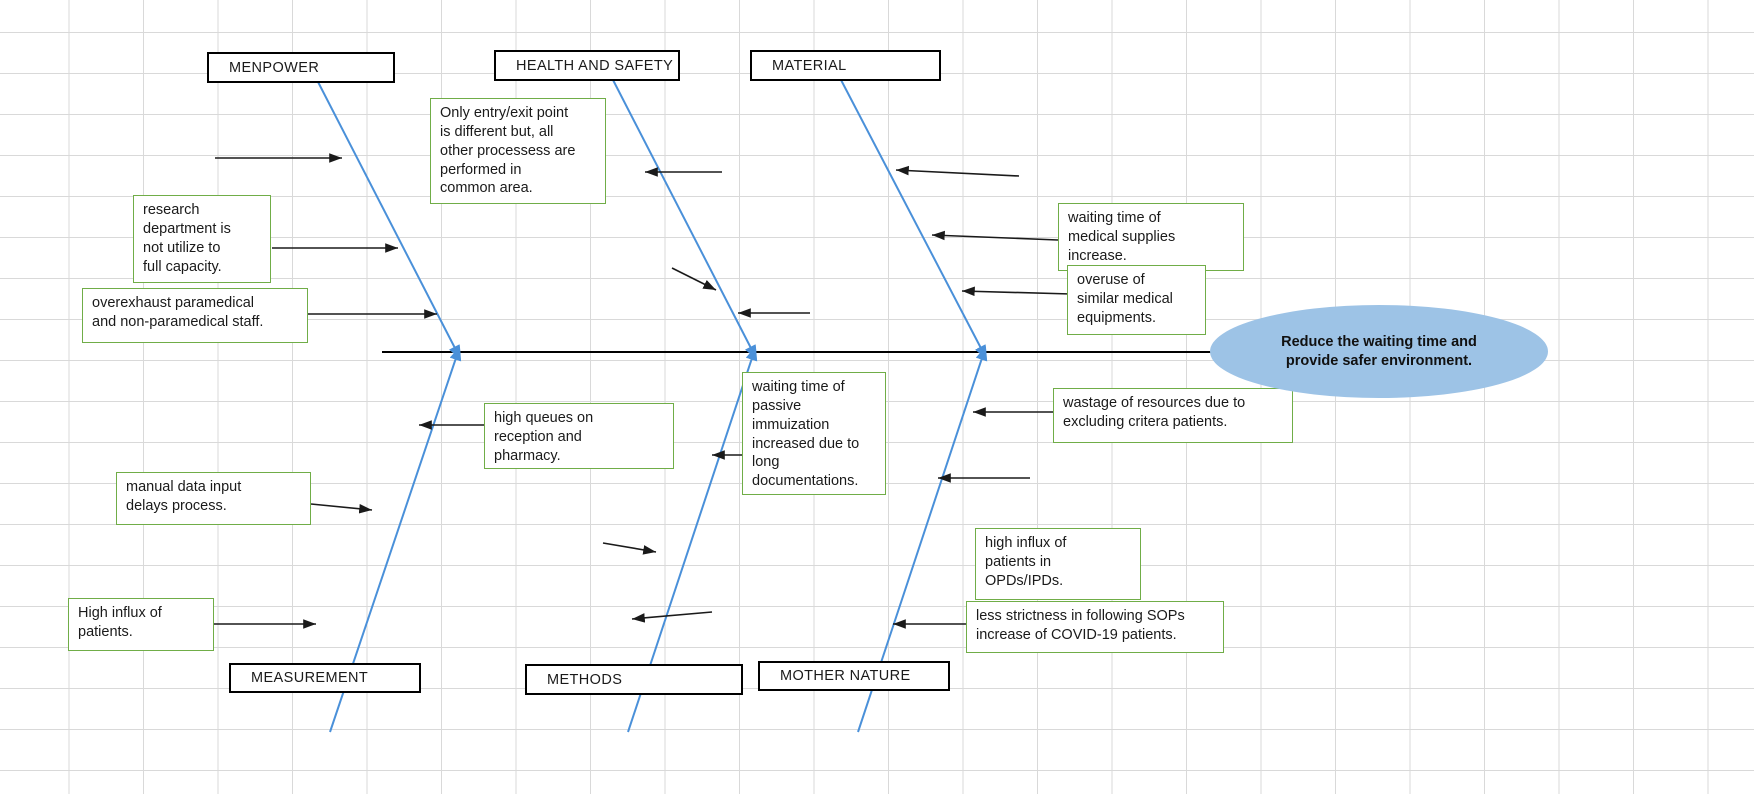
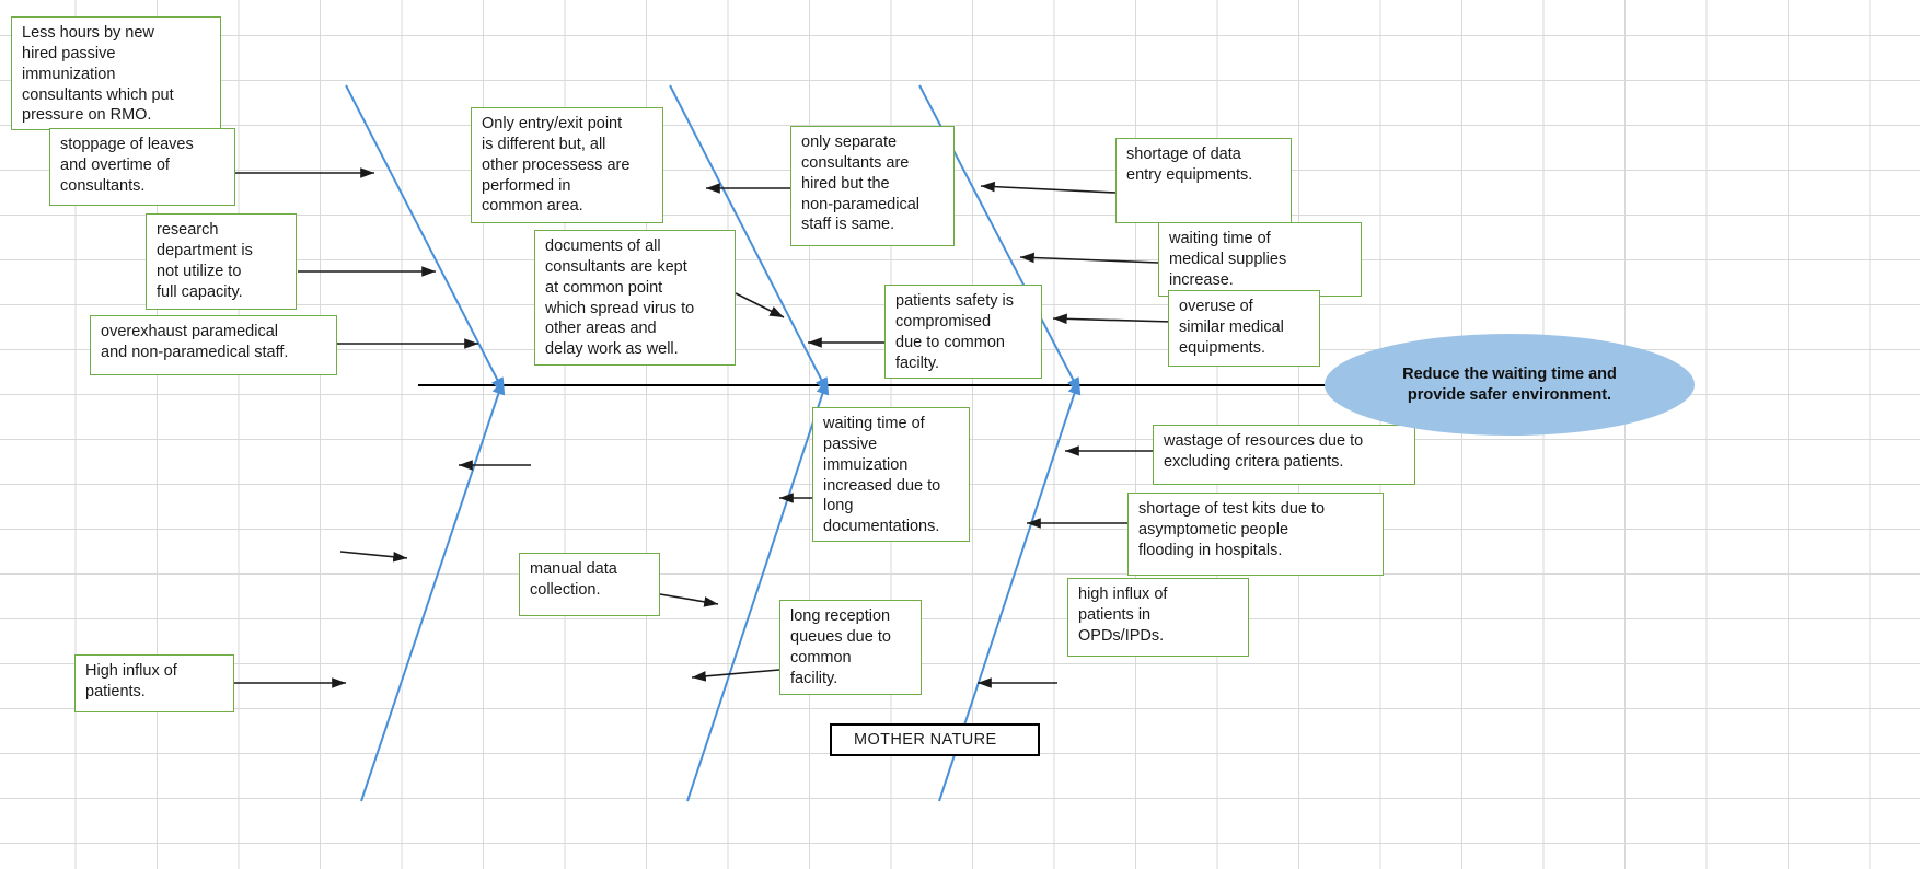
- MENPOWER
- HEALTH AND SAFETY
- MATERIAL
- MEASUREMENT
- METHODS
  MOTHER NATURE
+ Less hours by new
+ hired passive
+ immunization
+ consultants which put
+ pressure on RMO.
+ stoppage of leaves
+ and overtime of
+ consultants.
  research
  department is
  not utilize to
  full capacity.
  overexhaust paramedical
  and non-paramedical staff.
  Only entry/exit point
  is different but, all
  other processess are
  performed in
  common area.
+ documents of all
+ consultants are kept
+ at common point
+ which spread virus to
+ other areas and
+ delay work as well.
+ only separate
+ consultants are
+ hired but the
+ non-paramedical
+ staff is same.
+ patients safety is
+ compromised
+ due to common
+ facilty.
+ shortage of data
+ entry equipments.
  waiting time of
  medical supplies
  increase.
  overuse of
  similar medical
  equipments.
- high queues on
- reception and
- pharmacy.
- manual data input
- delays process.
  High influx of
  patients.
  waiting time of
  passive
  immuization
  increased due to
  long
  documentations.
+ manual data
+ collection.
+ long reception
+ queues due to
+ common
+ facility.
  wastage of resources due to
  excluding critera patients.
+ shortage of test kits due to
+ asymptometic people
+ flooding in hospitals.
  high influx of
  patients in
  OPDs/IPDs.
- less strictness in following SOPs
- increase of COVID-19 patients.
  Reduce the waiting time and
  provide safer environment.
